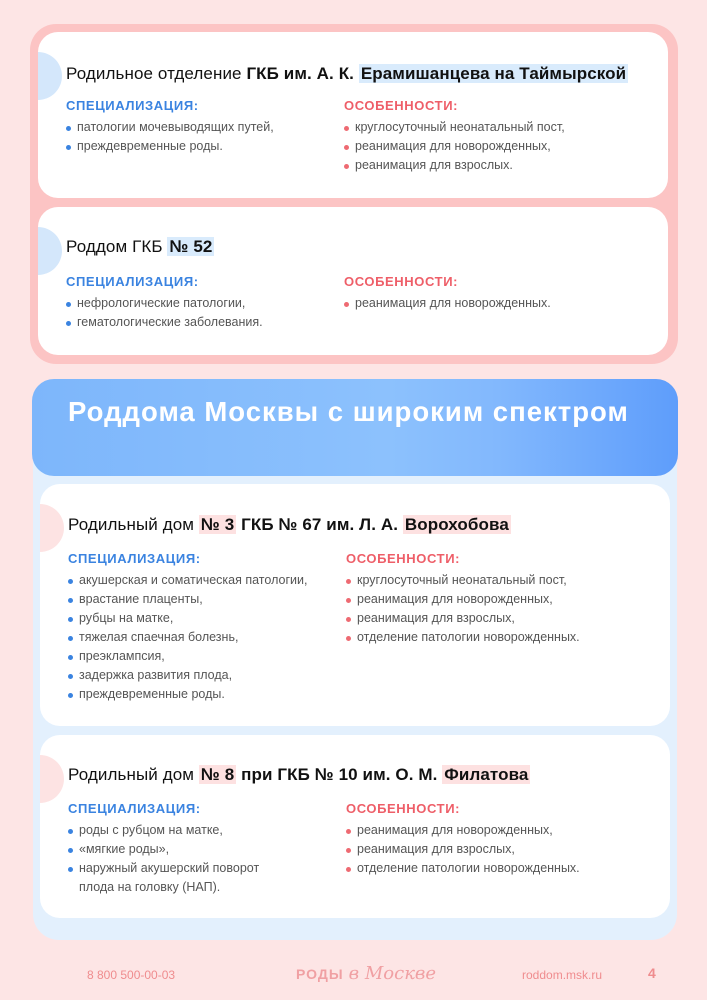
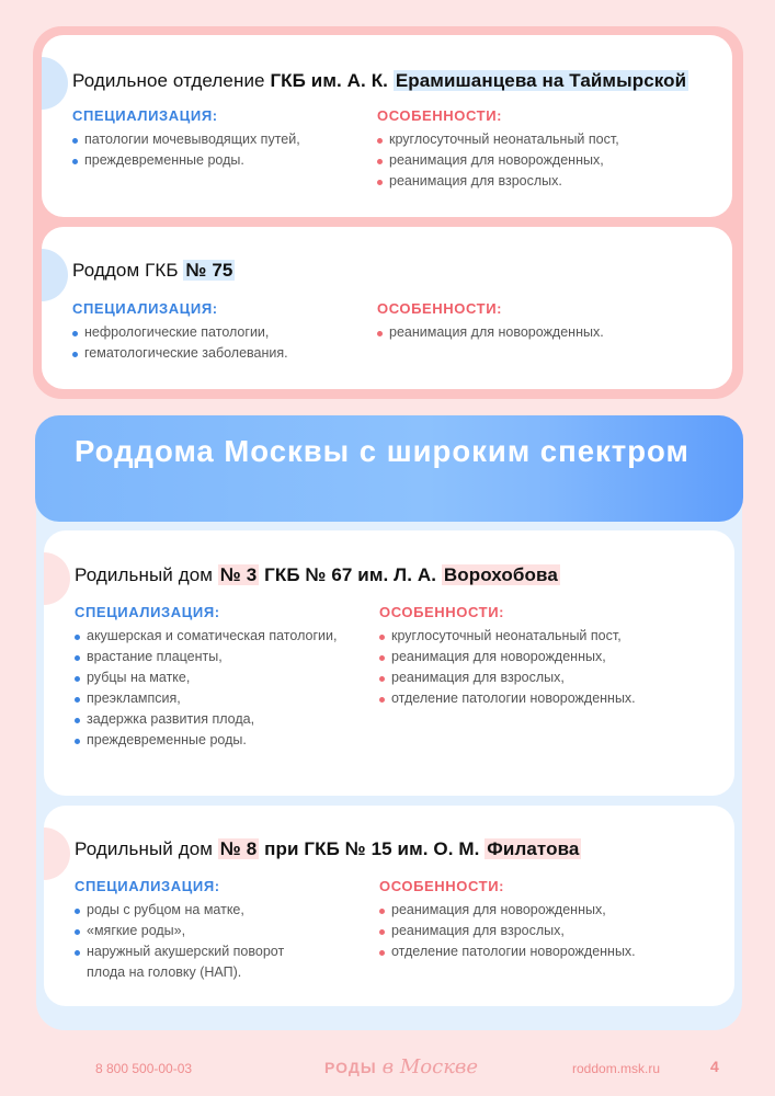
  Родильное отделение ГКБ им. А. К. Ерамишанцева на Таймырской
  СПЕЦИАЛИЗАЦИЯ:
  патологии мочевыводящих путей,
  преждевременные роды.
  ОСОБЕННОСТИ:
  круглосуточный неонатальный пост,
  реанимация для новорожденных,
  реанимация для взрослых.
- Роддом ГКБ № 52
+ Роддом ГКБ № 75
  СПЕЦИАЛИЗАЦИЯ:
  нефрологические патологии,
  гематологические заболевания.
  ОСОБЕННОСТИ:
  реанимация для новорожденных.
  Роддома Москвы с широким спектром
  Родильный дом № 3 ГКБ № 67 им. Л. А. Ворохобова
  СПЕЦИАЛИЗАЦИЯ:
  акушерская и соматическая патологии,
  врастание плаценты,
  рубцы на матке,
- тяжелая спаечная болезнь,
  преэклампсия,
  задержка развития плода,
  преждевременные роды.
  ОСОБЕННОСТИ:
  круглосуточный неонатальный пост,
  реанимация для новорожденных,
  реанимация для взрослых,
  отделение патологии новорожденных.
- Родильный дом № 8 при ГКБ № 10 им. О. М. Филатова
+ Родильный дом № 8 при ГКБ № 15 им. О. М. Филатова
  СПЕЦИАЛИЗАЦИЯ:
  роды с рубцом на матке,
  «мягкие роды»,
  наружный акушерский поворот
  плода на головку (НАП).
  ОСОБЕННОСТИ:
  реанимация для новорожденных,
  реанимация для взрослых,
  отделение патологии новорожденных.
  8 800 500-00-03
  РОДЫ в Москве
  roddom.msk.ru
  4
